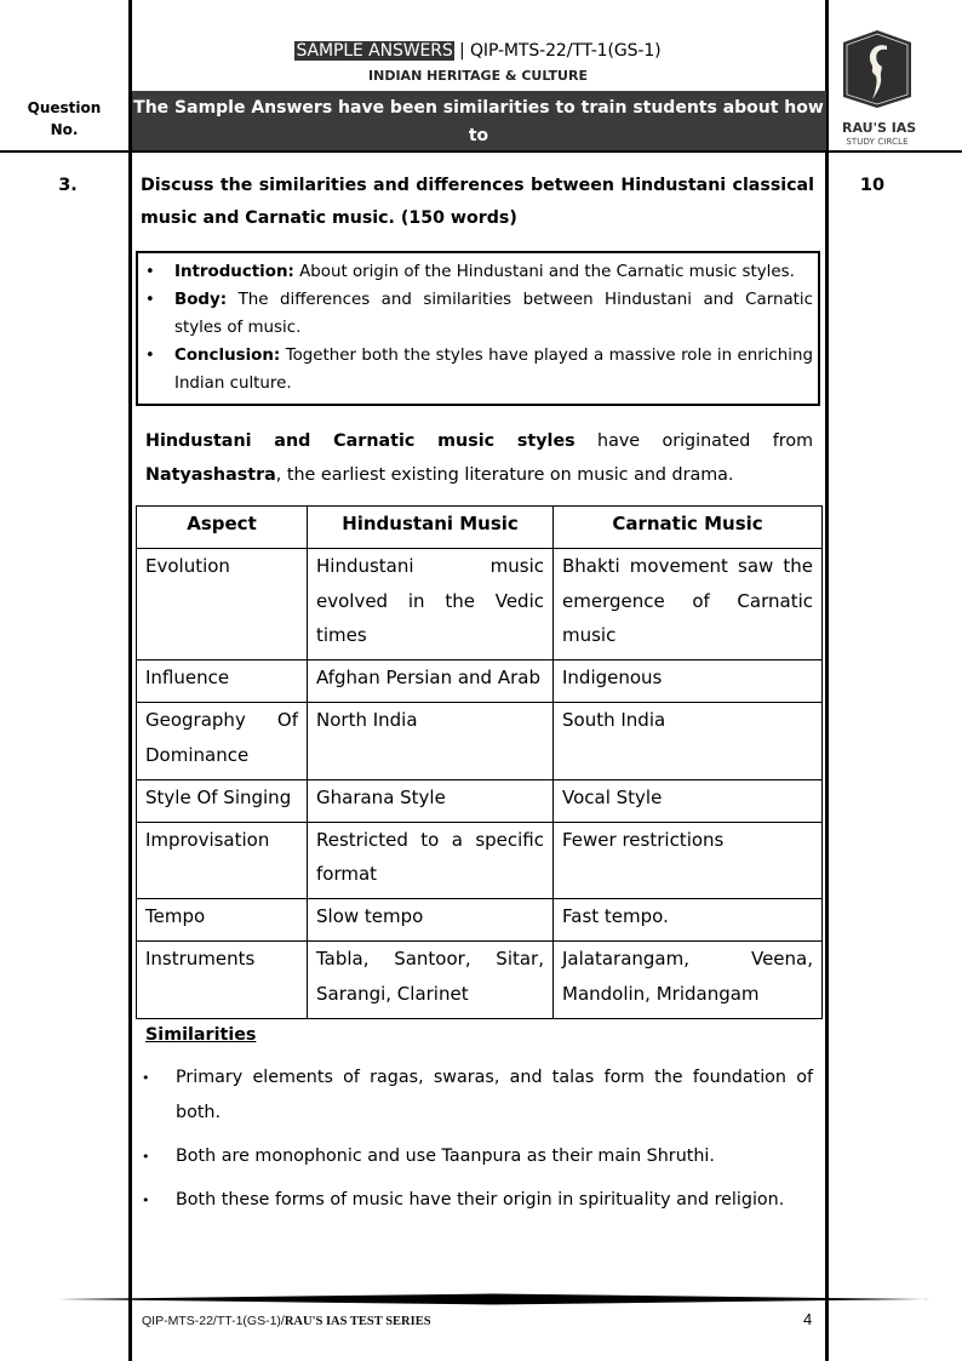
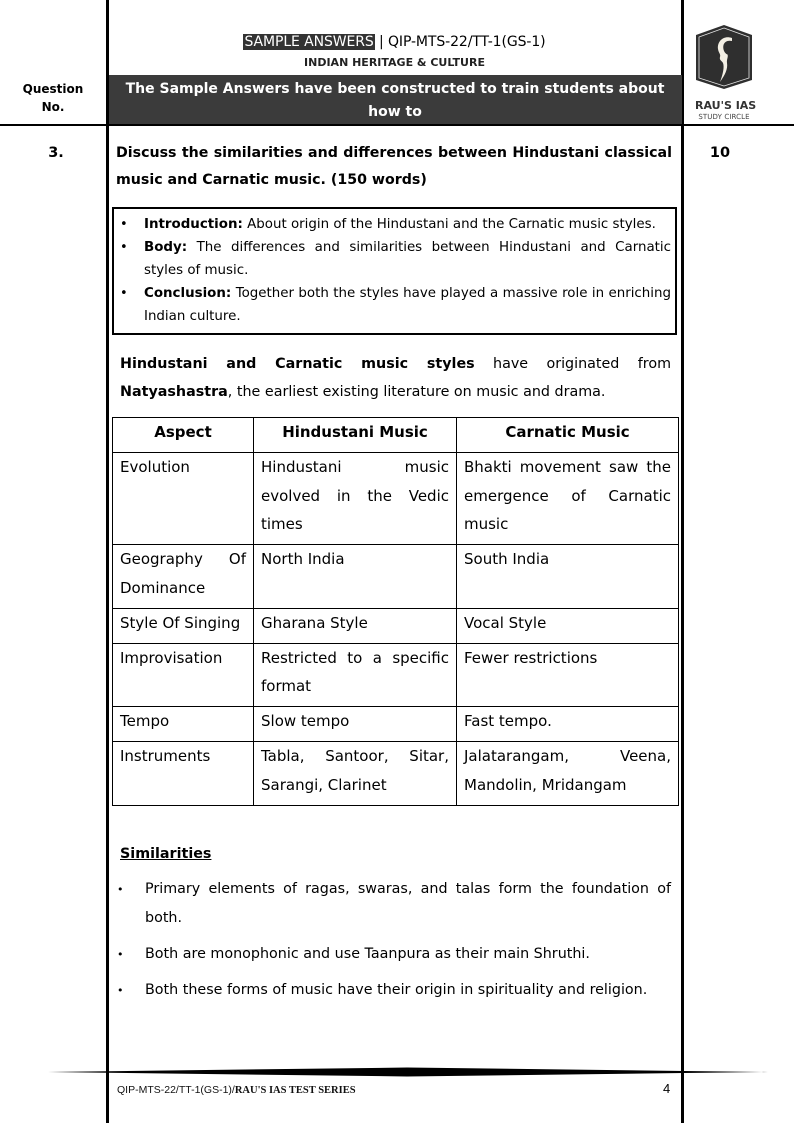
  SAMPLE ANSWERS | QIP-MTS-22/TT-1(GS-1)
  INDIAN HERITAGE & CULTURE
- The Sample Answers have been similarities to train students about how to
+ The Sample Answers have been constructed to train students about how to
  Question
  No.
  RAU'S IAS
  STUDY CIRCLE
  3.
  Discuss the similarities and differences between Hindustani classical music and Carnatic music. (150 words)
  10
  •
  Introduction: About origin of the Hindustani and the Carnatic music styles.
  •
  Body: The differences and similarities between Hindustani and Carnatic styles of music.
  •
  Conclusion: Together both the styles have played a massive role in enriching Indian culture.
  Hindustani and Carnatic music styles have originated from Natyashastra, the earliest existing literature on music and drama.
  Aspect	Hindustani Music	Carnatic Music
  Evolution	Hindustani music evolved in the Vedic times	Bhakti movement saw the emergence of Carnatic music
- Influence	Afghan Persian and Arab	Indigenous
  Geography Of Dominance	North India	South India
  Style Of Singing	Gharana Style	Vocal Style
  Improvisation	Restricted to a specific format	Fewer restrictions
  Tempo	Slow tempo	Fast tempo.
  Instruments	Tabla, Santoor, Sitar, Sarangi, Clarinet	Jalatarangam, Veena, Mandolin, Mridangam
  Similarities
  •
  Primary elements of ragas, swaras, and talas form the foundation of both.
  •
  Both are monophonic and use Taanpura as their main Shruthi.
  •
  Both these forms of music have their origin in spirituality and religion.
  QIP-MTS-22/TT-1(GS-1)/RAU'S IAS TEST SERIES
  4
